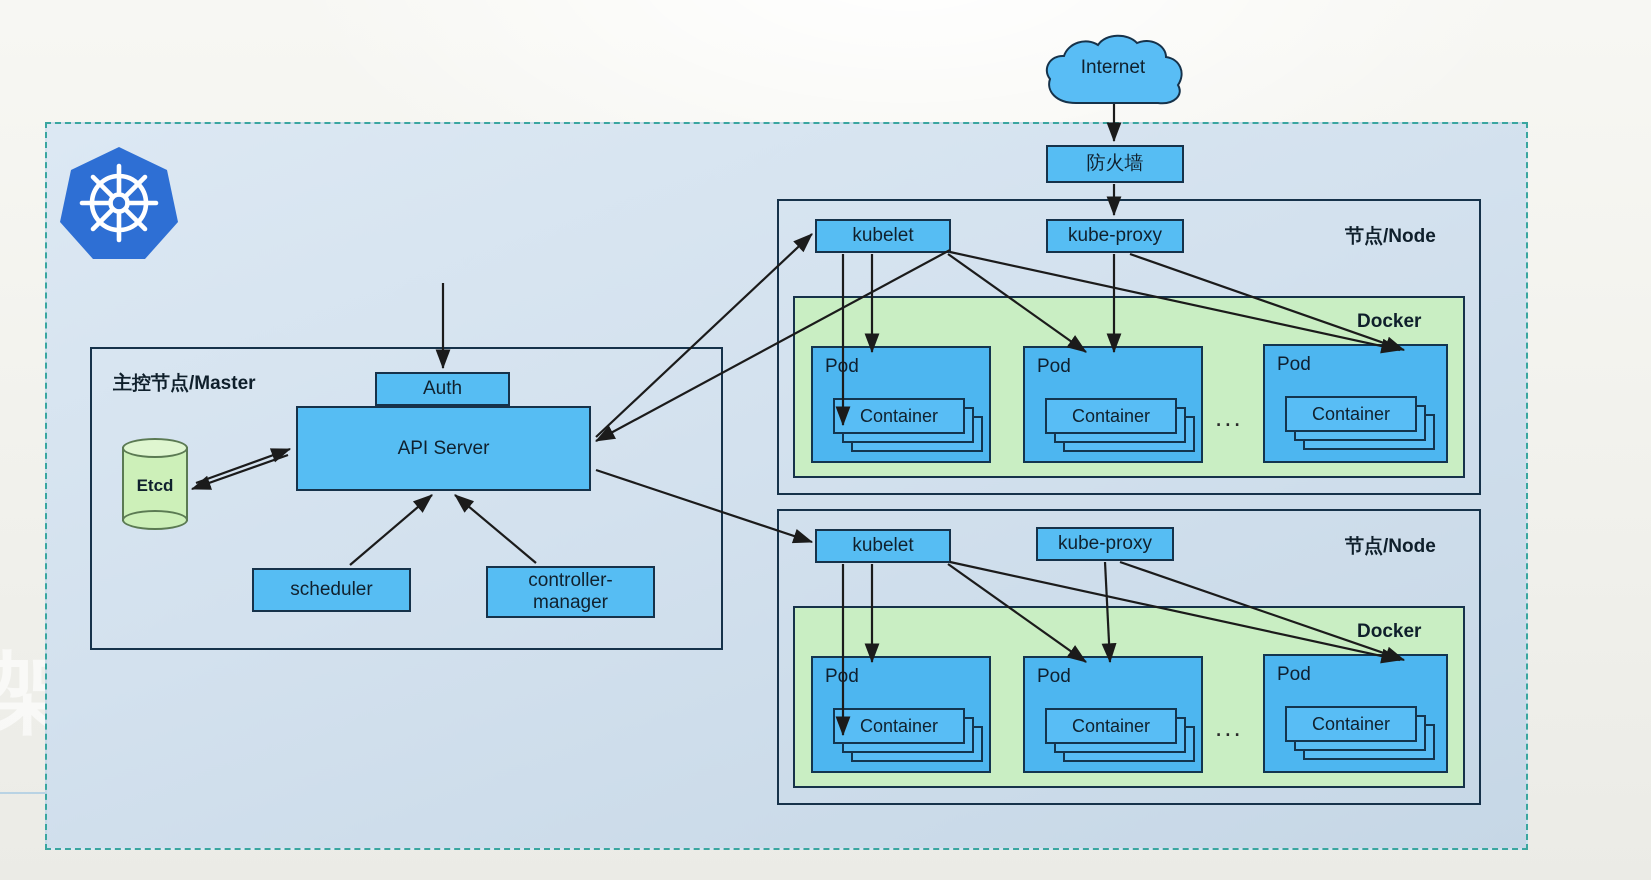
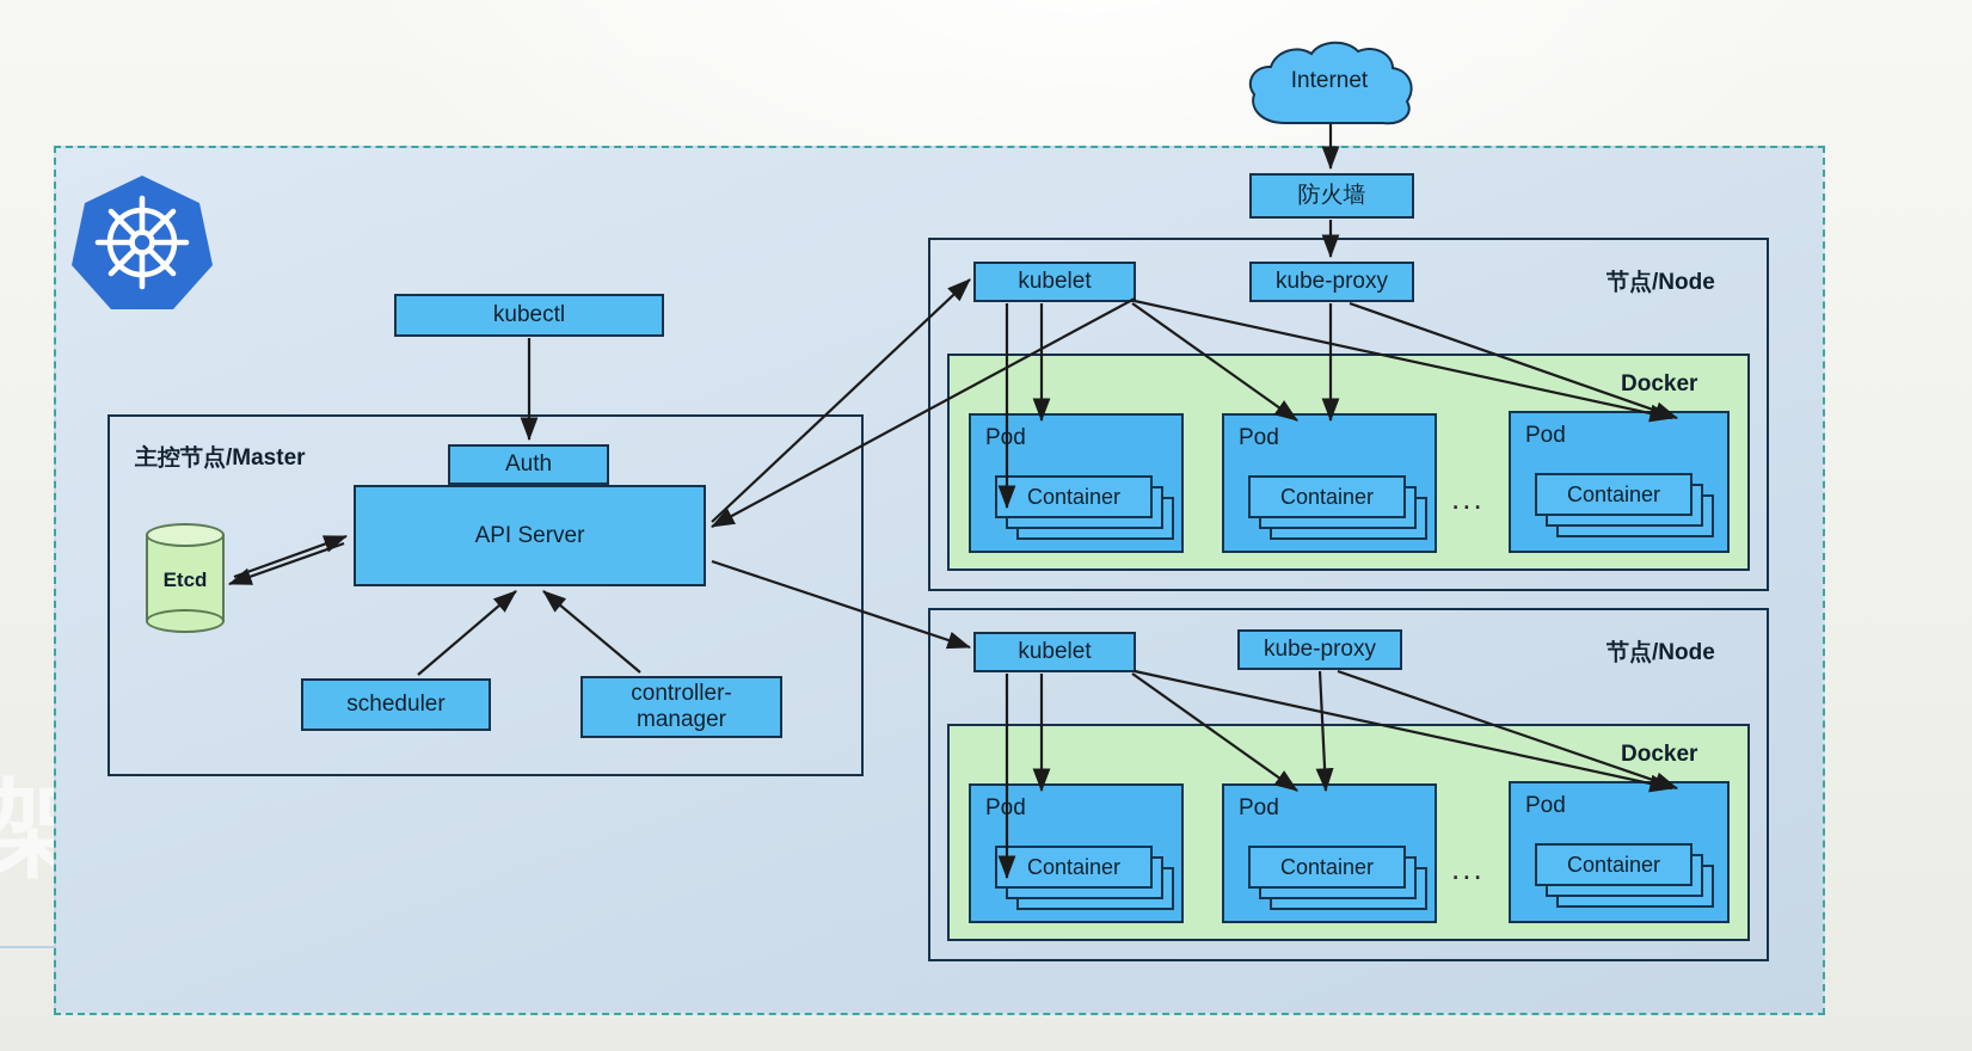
  Internet
  防火墙
+ kubectl
  主控节点/Master
  Auth
  API Server
  Etcd
  scheduler
  controller-
  manager
  节点/Node
  kubelet
  kube-proxy
  Docker
  Container
  Pod
  Container
  ...
  Pod
  Container
  节点/Node
  kubelet
  kube-proxy
  Docker
  Container
  Pod
  Container
  ...
  Pod
  Container
